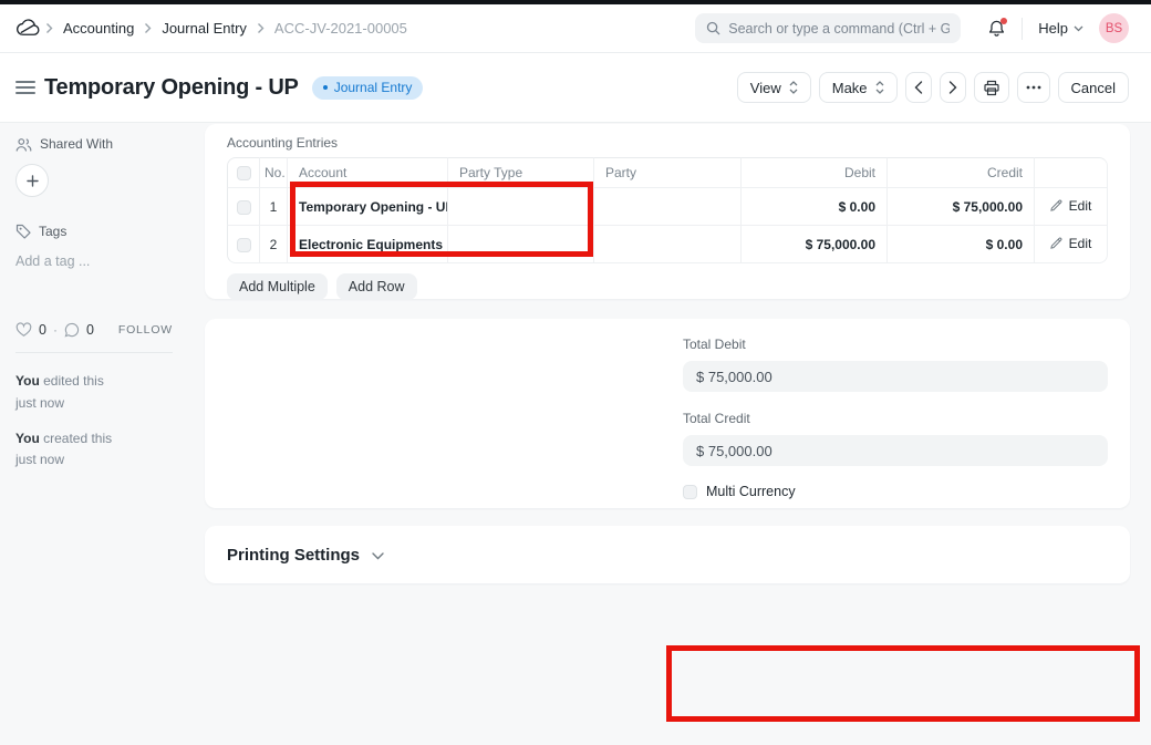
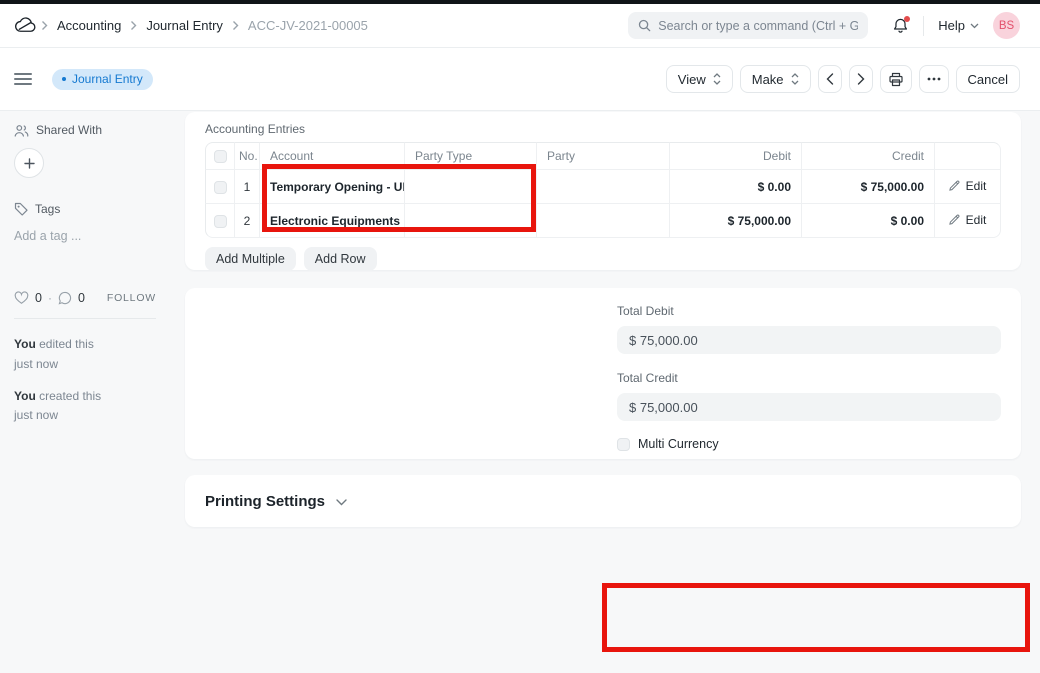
  Accounting
  Journal Entry
  ACC-JV-2021-00005
  Search or type a command (Ctrl + G
  Help
  BS
- Temporary Opening - UP
  Journal Entry
  View
  Make
  Cancel
  Shared With
  Tags
  Add a tag ...
  0
  ·
  0
  FOLLOW
  You edited this
  just now
  You created this
  just now
  Accounting Entries
  	No.	Account	Party Type	Party	Debit	Credit
  	1	Temporary Opening - U			$ 0.00	$ 75,000.00	Edit
  	2	Electronic Equipments			$ 75,000.00	$ 0.00	Edit
  Add Multiple
  Add Row
  Total Debit
  $ 75,000.00
  Total Credit
  $ 75,000.00
  Multi Currency
  Printing Settings
